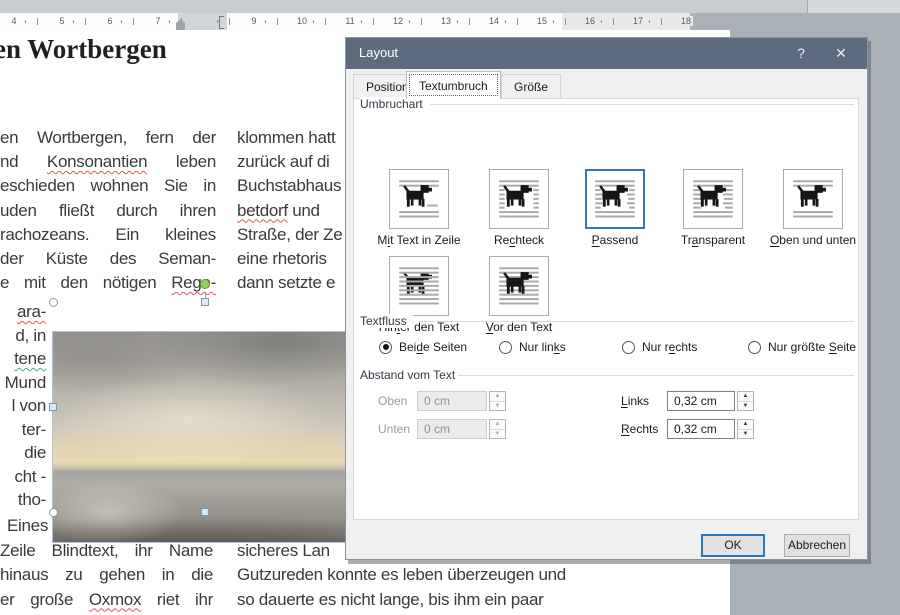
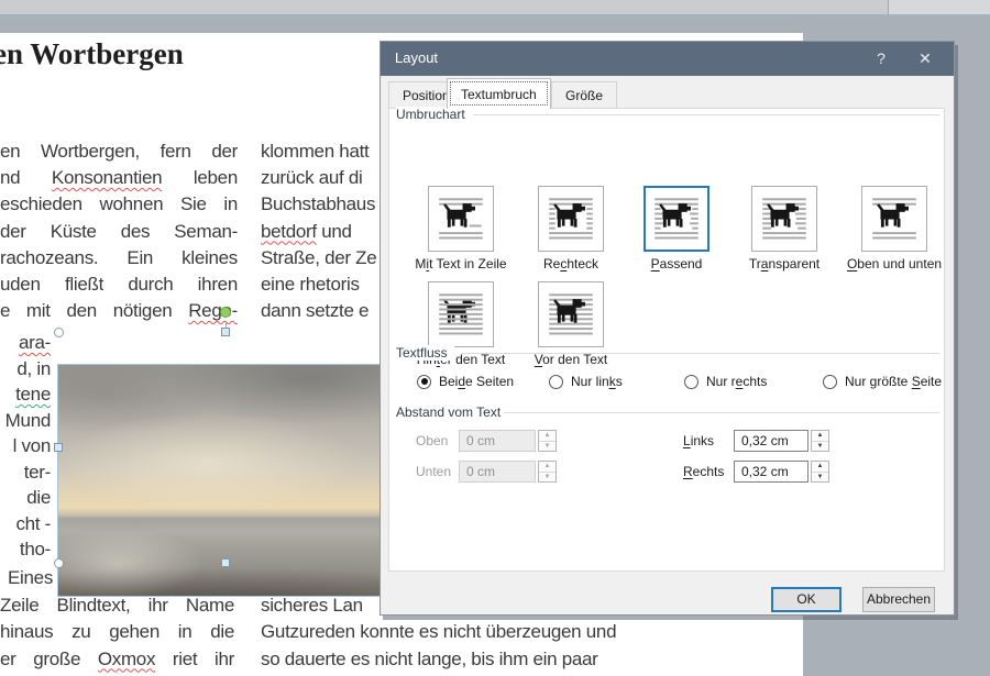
- 4
- 5
- 6
- 7
- 9
- 10
- 11
- 12
- 13
- 14
- 15
- 16
- 17
- 18
  n Wortbergen
  en Wortbergen, fern der
  nd Konsonantien leben
  eschieden wohnen Sie in
- uden fließt durch ihren
+ der Küste des Seman-
  rachozeans. Ein kleines
- der Küste des Seman-
+ uden fließt durch ihren
  e mit den nötigen Reg-
  ara-
  d, in
  tene
  Mund
  l von
  ter-
  die
  cht -
  tho-
  Zeile Blindtext, ihr Name
  hinaus zu gehen in die
  er große Oxmox riet ihr
  klommen hatt
  zurück auf di
  Buchstabhaus
  betdorf und
  Straße, der Ze
  eine rhetoris
  dann setzte e
  sicheres Lan
- Gutzureden konnte es leben überzeugen und
+ Gutzureden konnte es nicht überzeugen und
  so dauerte es nicht lange, bis ihm ein paar
  Layout
  ?
  ✕
  Positio
  Textumbruch
  Größe
  Umbruchart
  Mit Text in Zeile
  Rechteck
  Passend
  Transparent
  Oben und unten
  Vor den Text
  Textfluss
  Beide Seiten
  Nur links
  Nur rechts
  Nur größte Seite
  Abstand vom Text
  Oben
  0 cm
  Unten
  0 cm
  Links
  0,32 cm
  Rechts
  0,32 cm
  OK
  Abbrechen
